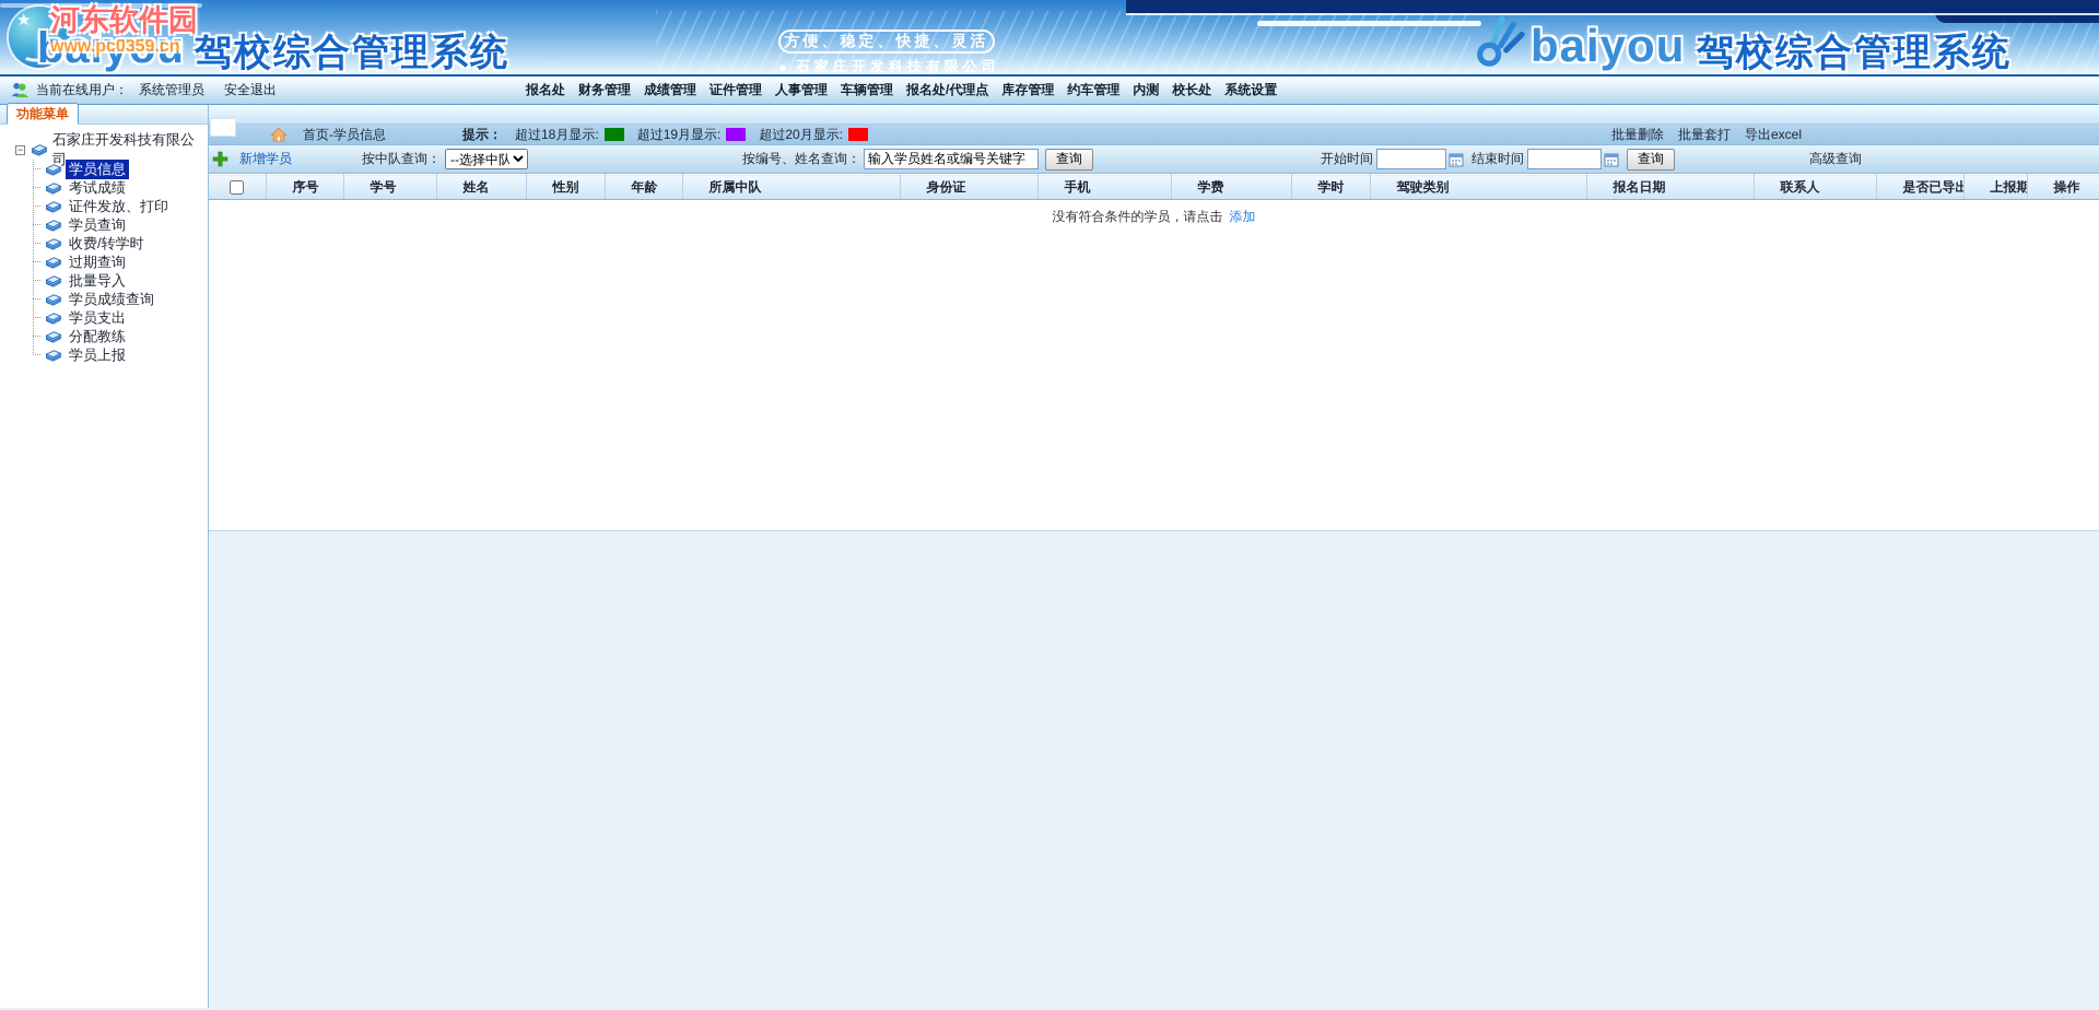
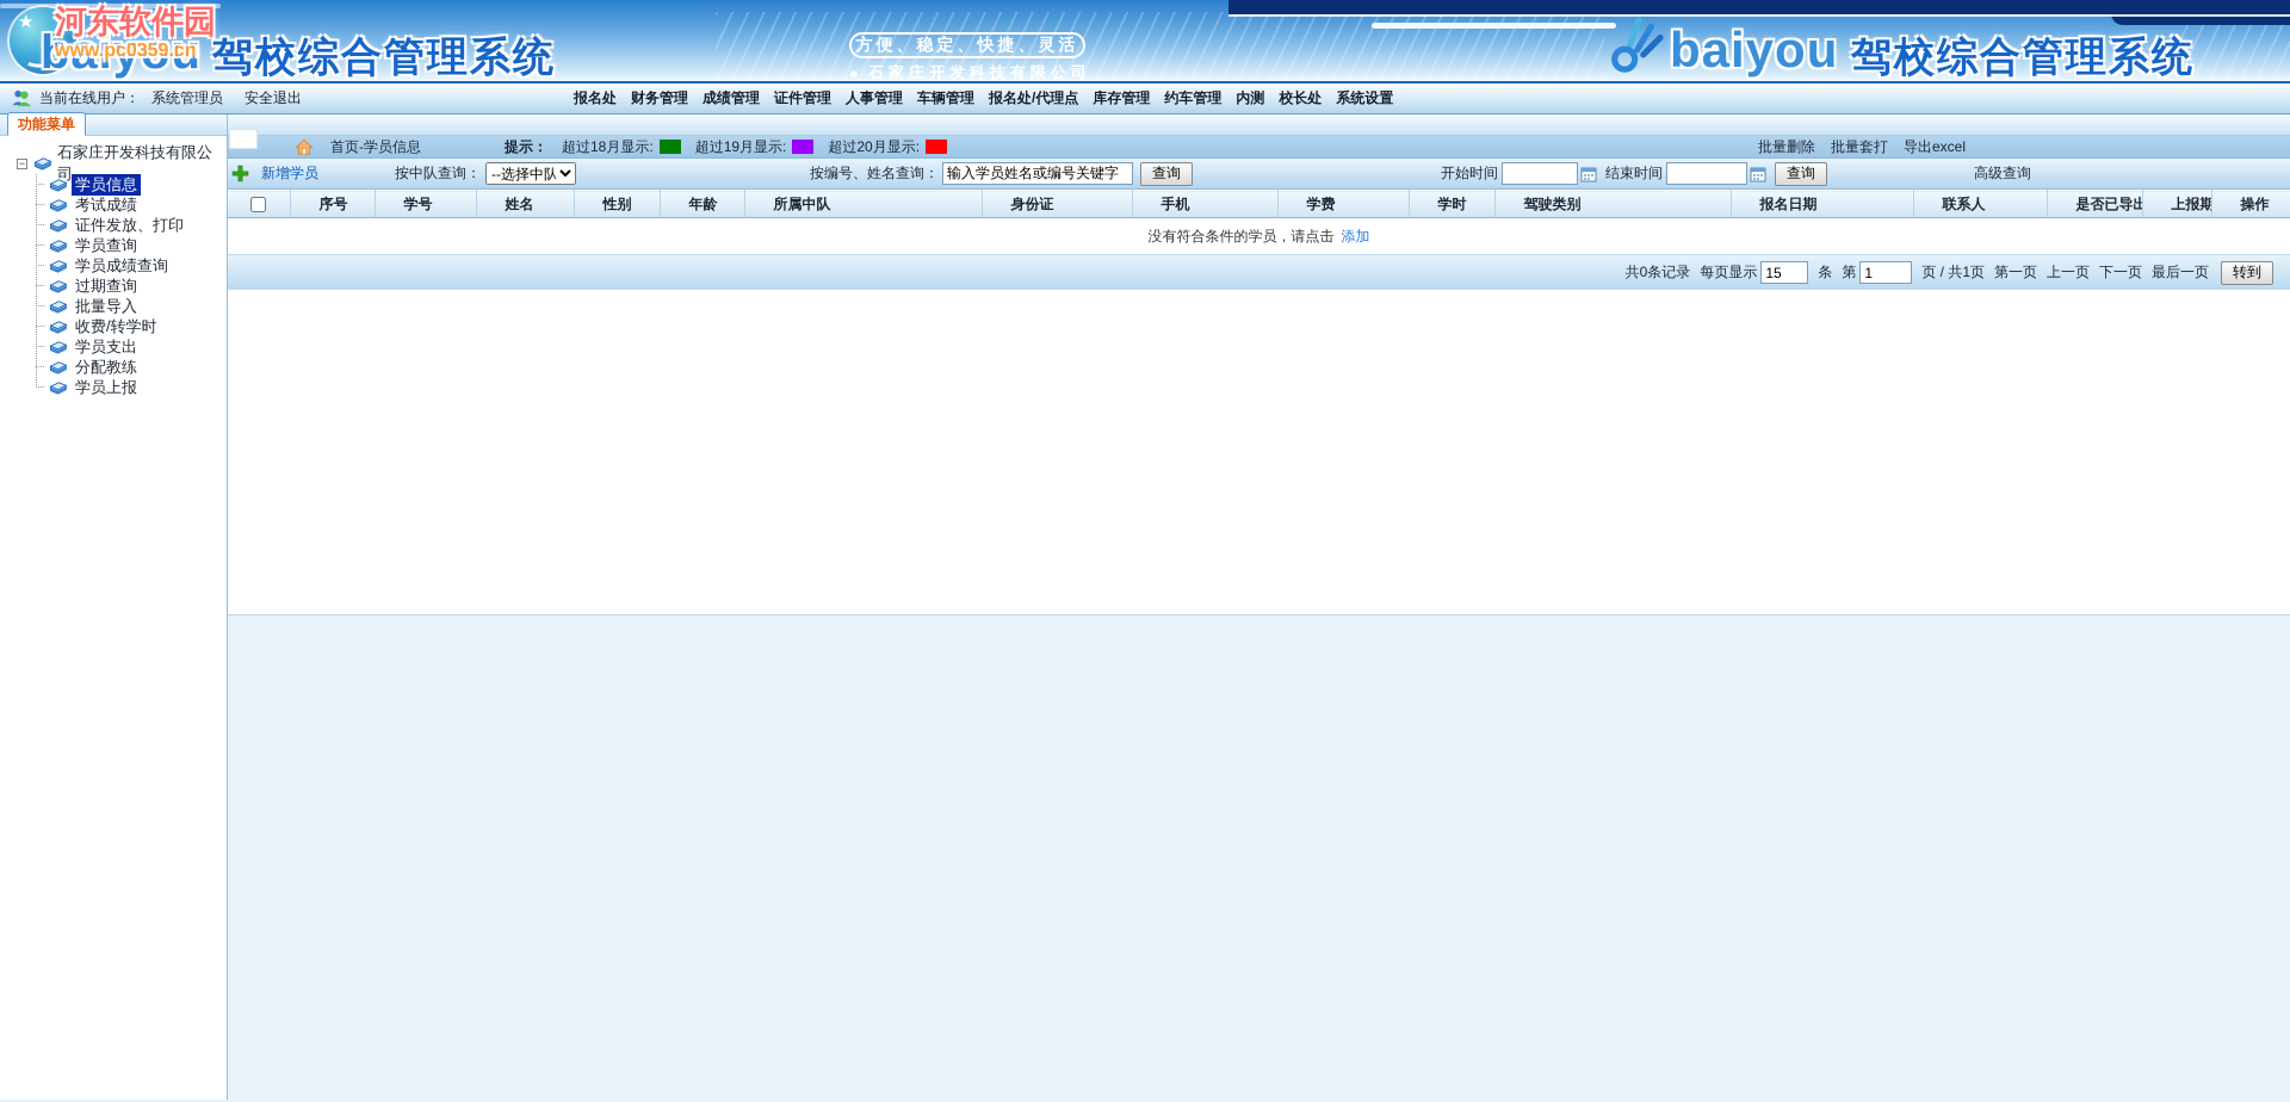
  baiyou
  河东软件园
  www.pc0359.cn
  驾校综合管理系统
  方便、稳定、快捷、灵活
  ●
  石家庄开发科技有限公司
  baiyou
  驾校综合管理系统
  当前在线用户：
  系统管理员
  安全退出
  报名处
  财务管理
  成绩管理
  证件管理
  人事管理
  车辆管理
  报名处/代理点
  库存管理
  约车管理
  内测
  校长处
  系统设置
  功能菜单
  −
  石家庄开发科技有限公司
  学员信息
  考试成绩
  证件发放、打印
  学员查询
- 收费/转学时
+ 学员成绩查询
  过期查询
  批量导入
- 学员成绩查询
+ 收费/转学时
  学员支出
  分配教练
  学员上报
  首页-学员信息
  提示：
  超过18月显示:
  超过19月显示:
  超过20月显示:
  批量删除
  批量套打
  导出excel
  新增学员
  按中队查询：
  --选择中队
  按编号、姓名查询：
  输入学员姓名或编号关键字
  查询
  开始时间
  结束时间
  查询
  高级查询
  	序号	学号	姓名	性别	年龄	所属中队	身份证	手机	学费	学时	驾驶类别	报名日期	联系人	是否已导出	上报期	操作
  没有符合条件的学员，请点击
  添加
+ 共0条记录
+ 每页显示
+ 15
+ 条
+ 第
+ 1
+ 页 / 共1页
+ 第一页
+ 上一页
+ 下一页
+ 最后一页
+ 转到
